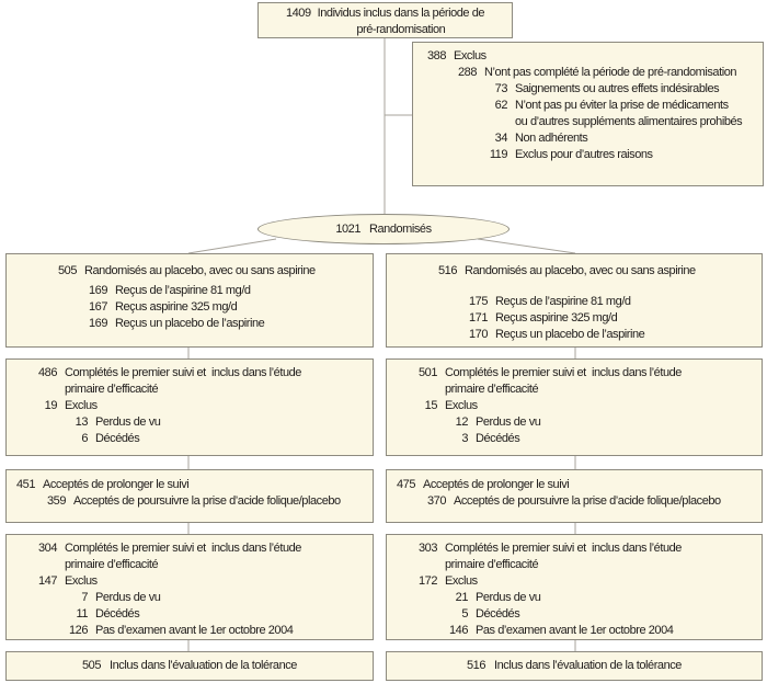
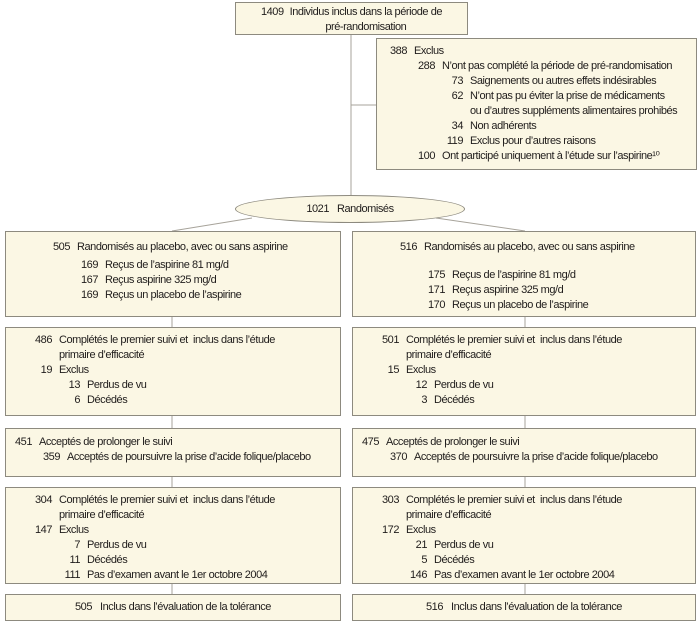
  1409
  Individus inclus dans la période de
  pré-randomisation
  388
  Exclus
  288
  N’ont pas complété la période de pré-randomisation
  73
  Saignements ou autres effets indésirables
  62
  N’ont pas pu éviter la prise de médicaments
  ou d’autres suppléments alimentaires prohibés
  34
  Non adhérents
  119
  Exclus pour d’autres raisons
+ 100
+ Ont participé uniquement à l’étude sur l’aspirine¹⁰
  1021
  Randomisés
  505
  Randomisés au placebo, avec ou sans aspirine
  169
  Reçus de l’aspirine 81 mg/d
  167
  Reçus aspirine 325 mg/d
  169
  Reçus un placebo de l’aspirine
  516
  Randomisés au placebo, avec ou sans aspirine
  175
  Reçus de l’aspirine 81 mg/d
  171
  Reçus aspirine 325 mg/d
  170
  Reçus un placebo de l’aspirine
  486
  Complétés le premier suivi et inclus dans l’étude
  primaire d’efficacité
  19
  Exclus
  13
  Perdus de vu
  6
  Décédés
  501
  Complétés le premier suivi et inclus dans l’étude
  primaire d’efficacité
  15
  Exclus
  12
  Perdus de vu
  3
  Décédés
  451
  Acceptés de prolonger le suivi
  359
  Acceptés de poursuivre la prise d’acide folique/placebo
  475
  Acceptés de prolonger le suivi
  370
  Acceptés de poursuivre la prise d’acide folique/placebo
  304
  Complétés le premier suivi et inclus dans l’étude
  primaire d’efficacité
  147
  Exclus
  7
  Perdus de vu
  11
  Décédés
- 126
+ 111
  Pas d’examen avant le 1er octobre 2004
  303
  Complétés le premier suivi et inclus dans l’étude
  primaire d’efficacité
  172
  Exclus
  21
  Perdus de vu
  5
  Décédés
  146
  Pas d’examen avant le 1er octobre 2004
  505
  Inclus dans l’évaluation de la tolérance
  516
  Inclus dans l’évaluation de la tolérance
